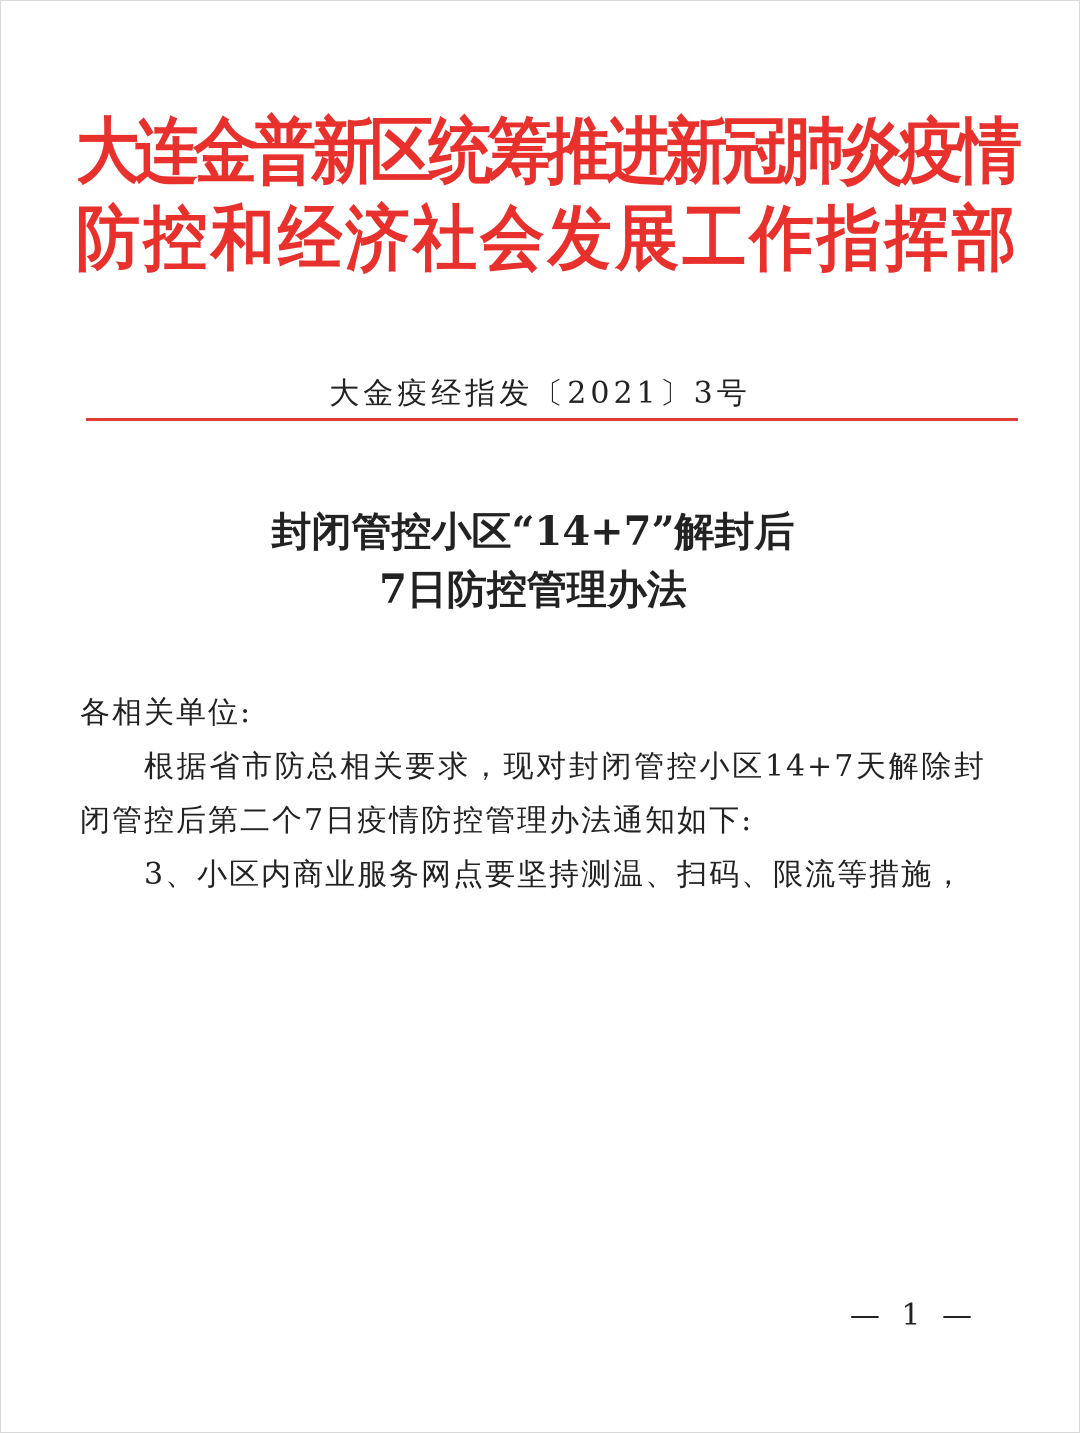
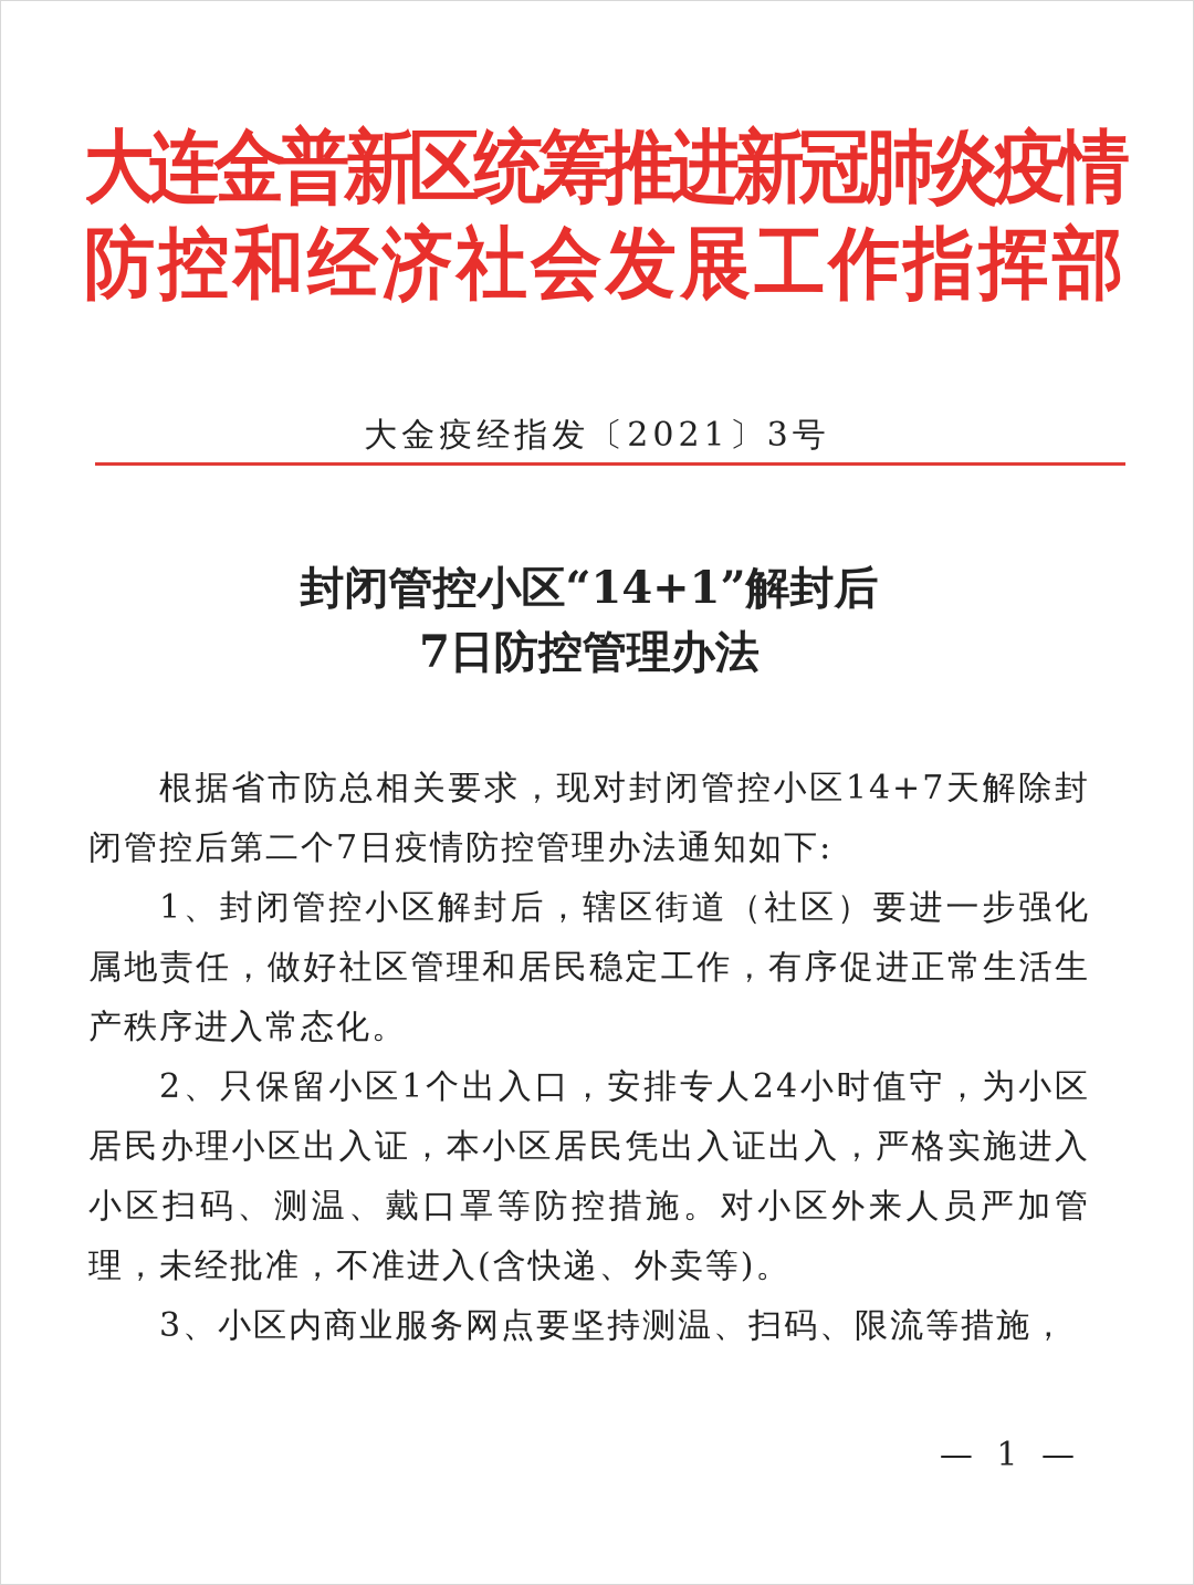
  大连金普新区统筹推进新冠肺炎疫情
  防控和经济社会发展工作指挥部
  大金疫经指发〔2021〕3号
- 封闭管控小区“14+7”解封后
+ 封闭管控小区“14+1”解封后
  7日防控管理办法
- 各相关单位:
  根据省市防总相关要求，现对封闭管控小区14+7天解除封闭管控后第二个7日疫情防控管理办法通知如下:
+ 1、封闭管控小区解封后，辖区街道（社区）要进一步强化属地责任，做好社区管理和居民稳定工作，有序促进正常生活生产秩序进入常态化。
+ 2、只保留小区1个出入口，安排专人24小时值守，为小区居民办理小区出入证，本小区居民凭出入证出入，严格实施进入小区扫码、测温、戴口罩等防控措施。对小区外来人员严加管理，未经批准，不准进入(含快递、外卖等)。
  3、小区内商业服务网点要坚持测温、扫码、限流等措施，
  — 1 —
